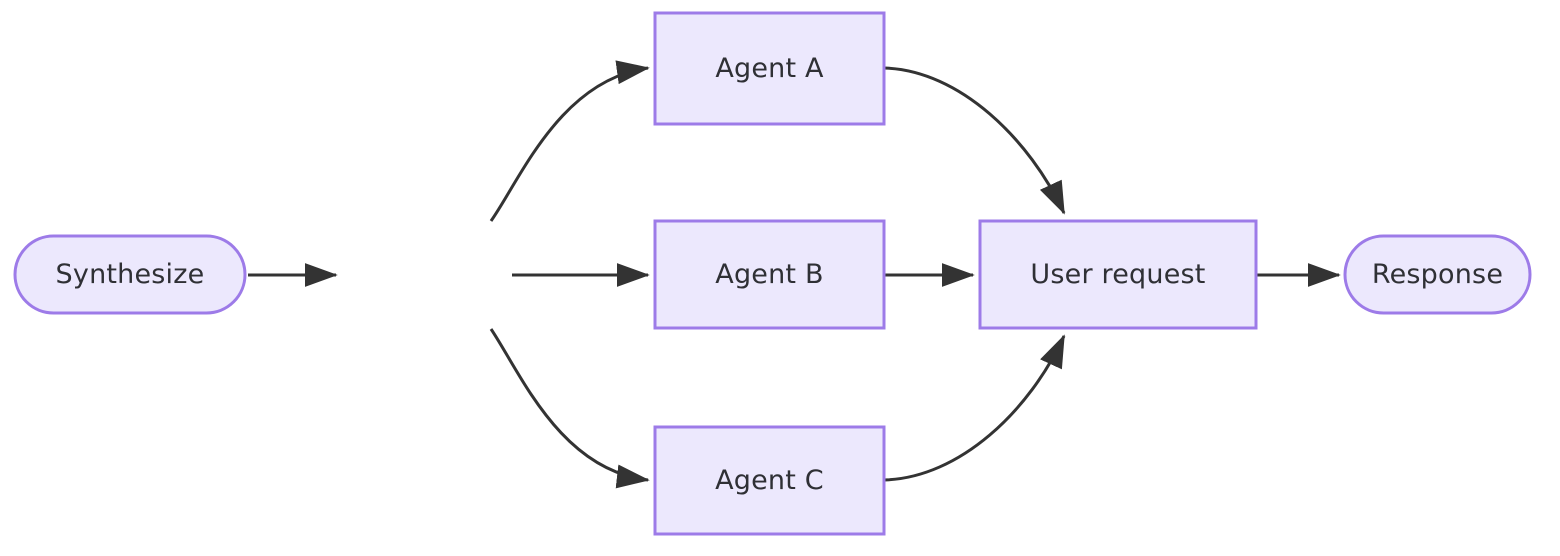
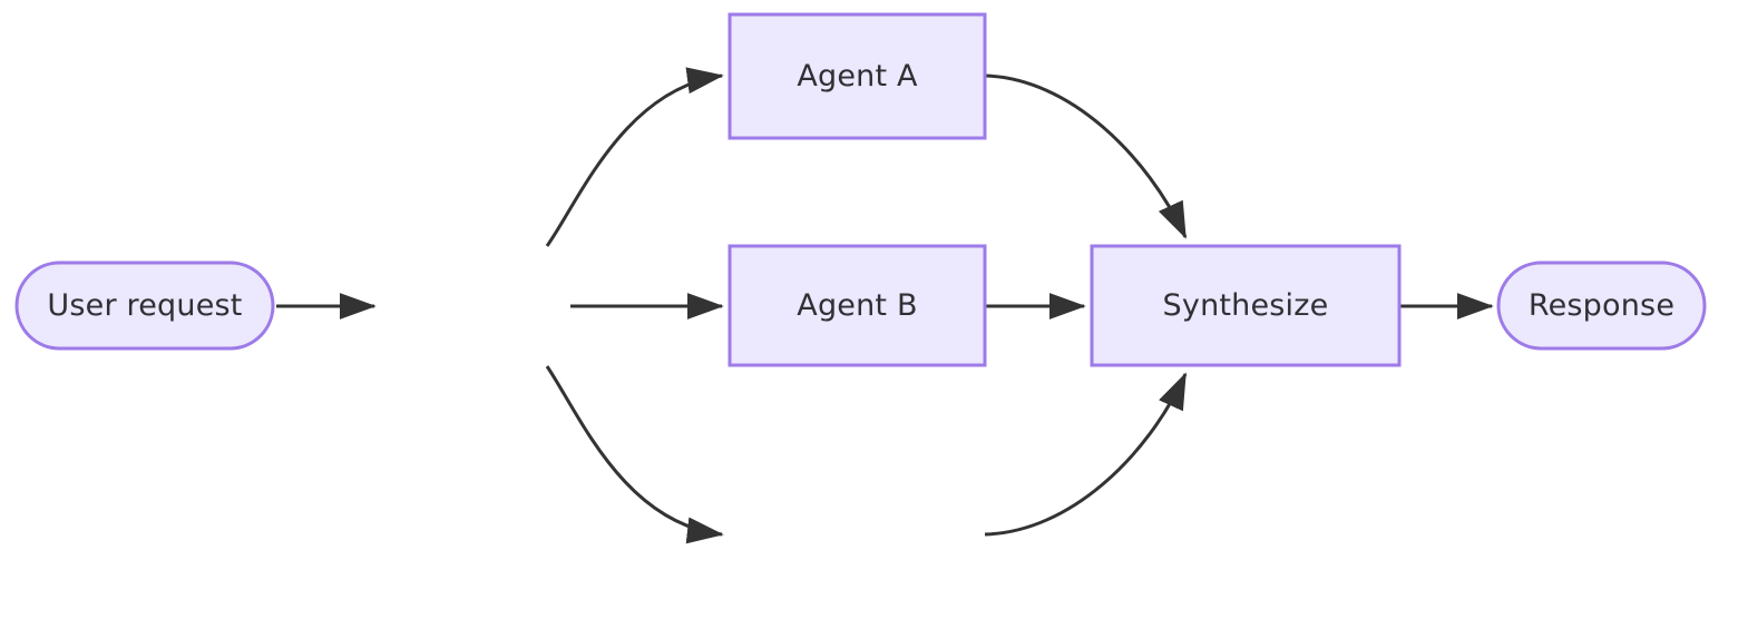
- Synthesize
+ User request
  Agent A
  Agent B
- Agent C
- User request
+ Synthesize
  Response
